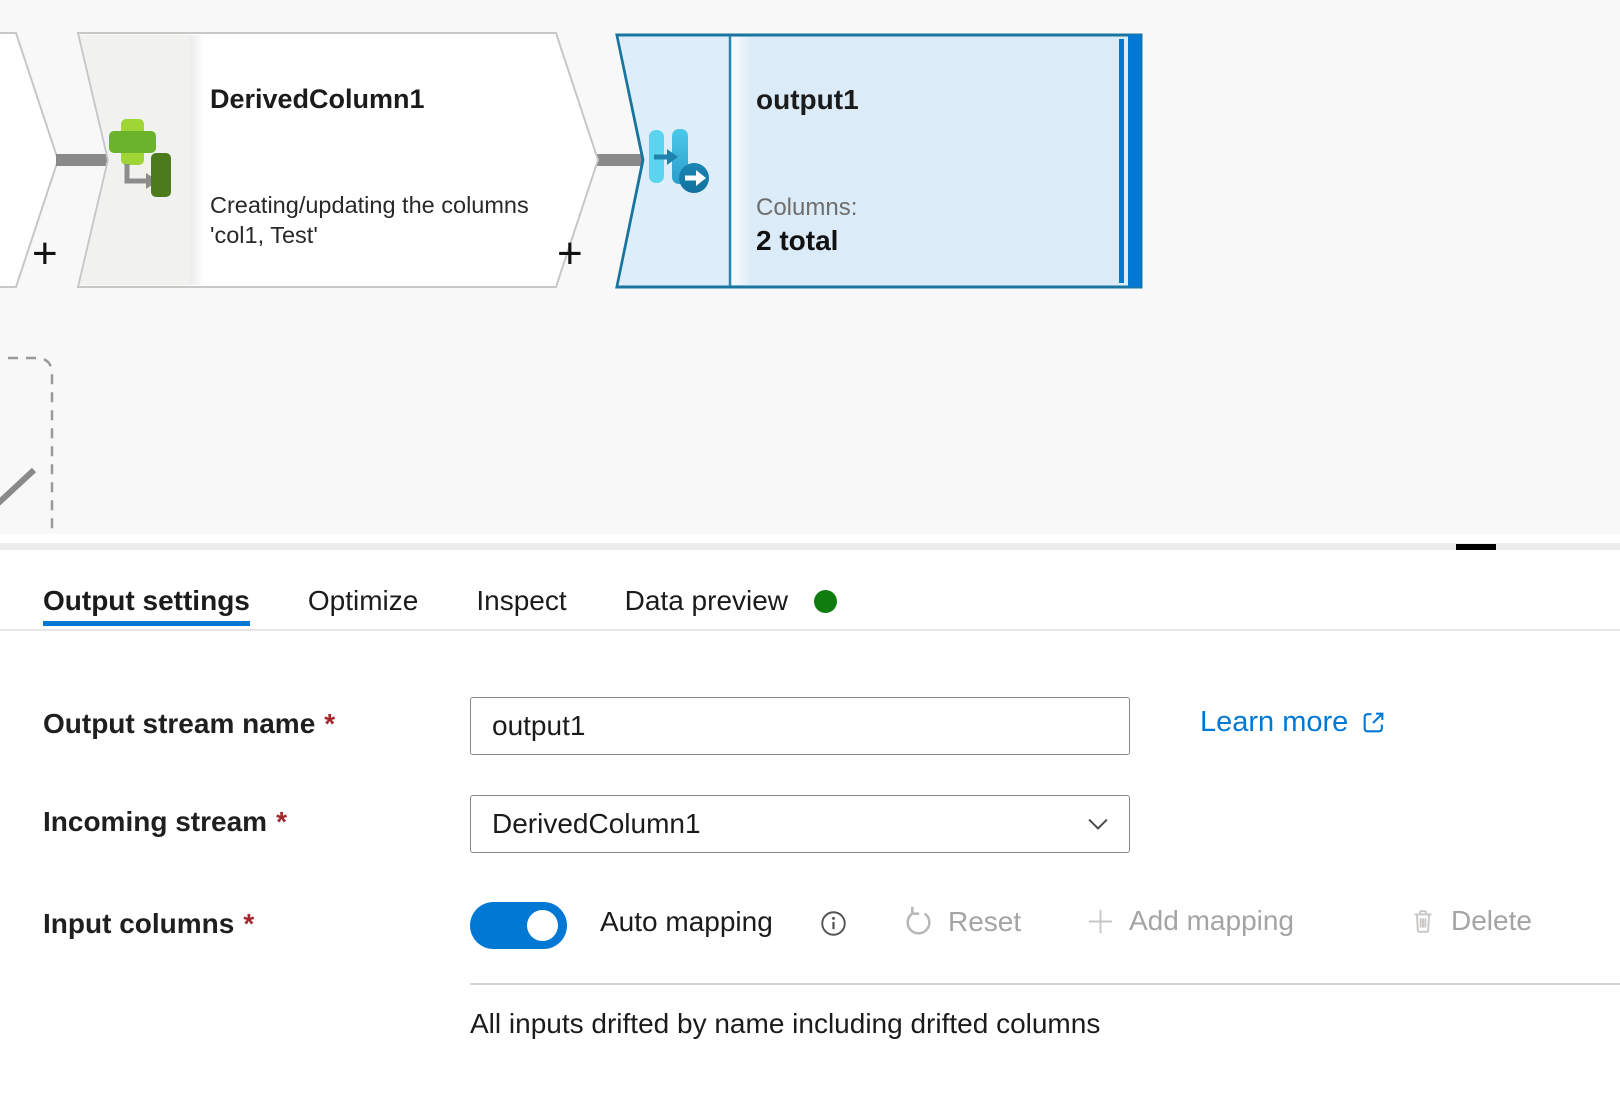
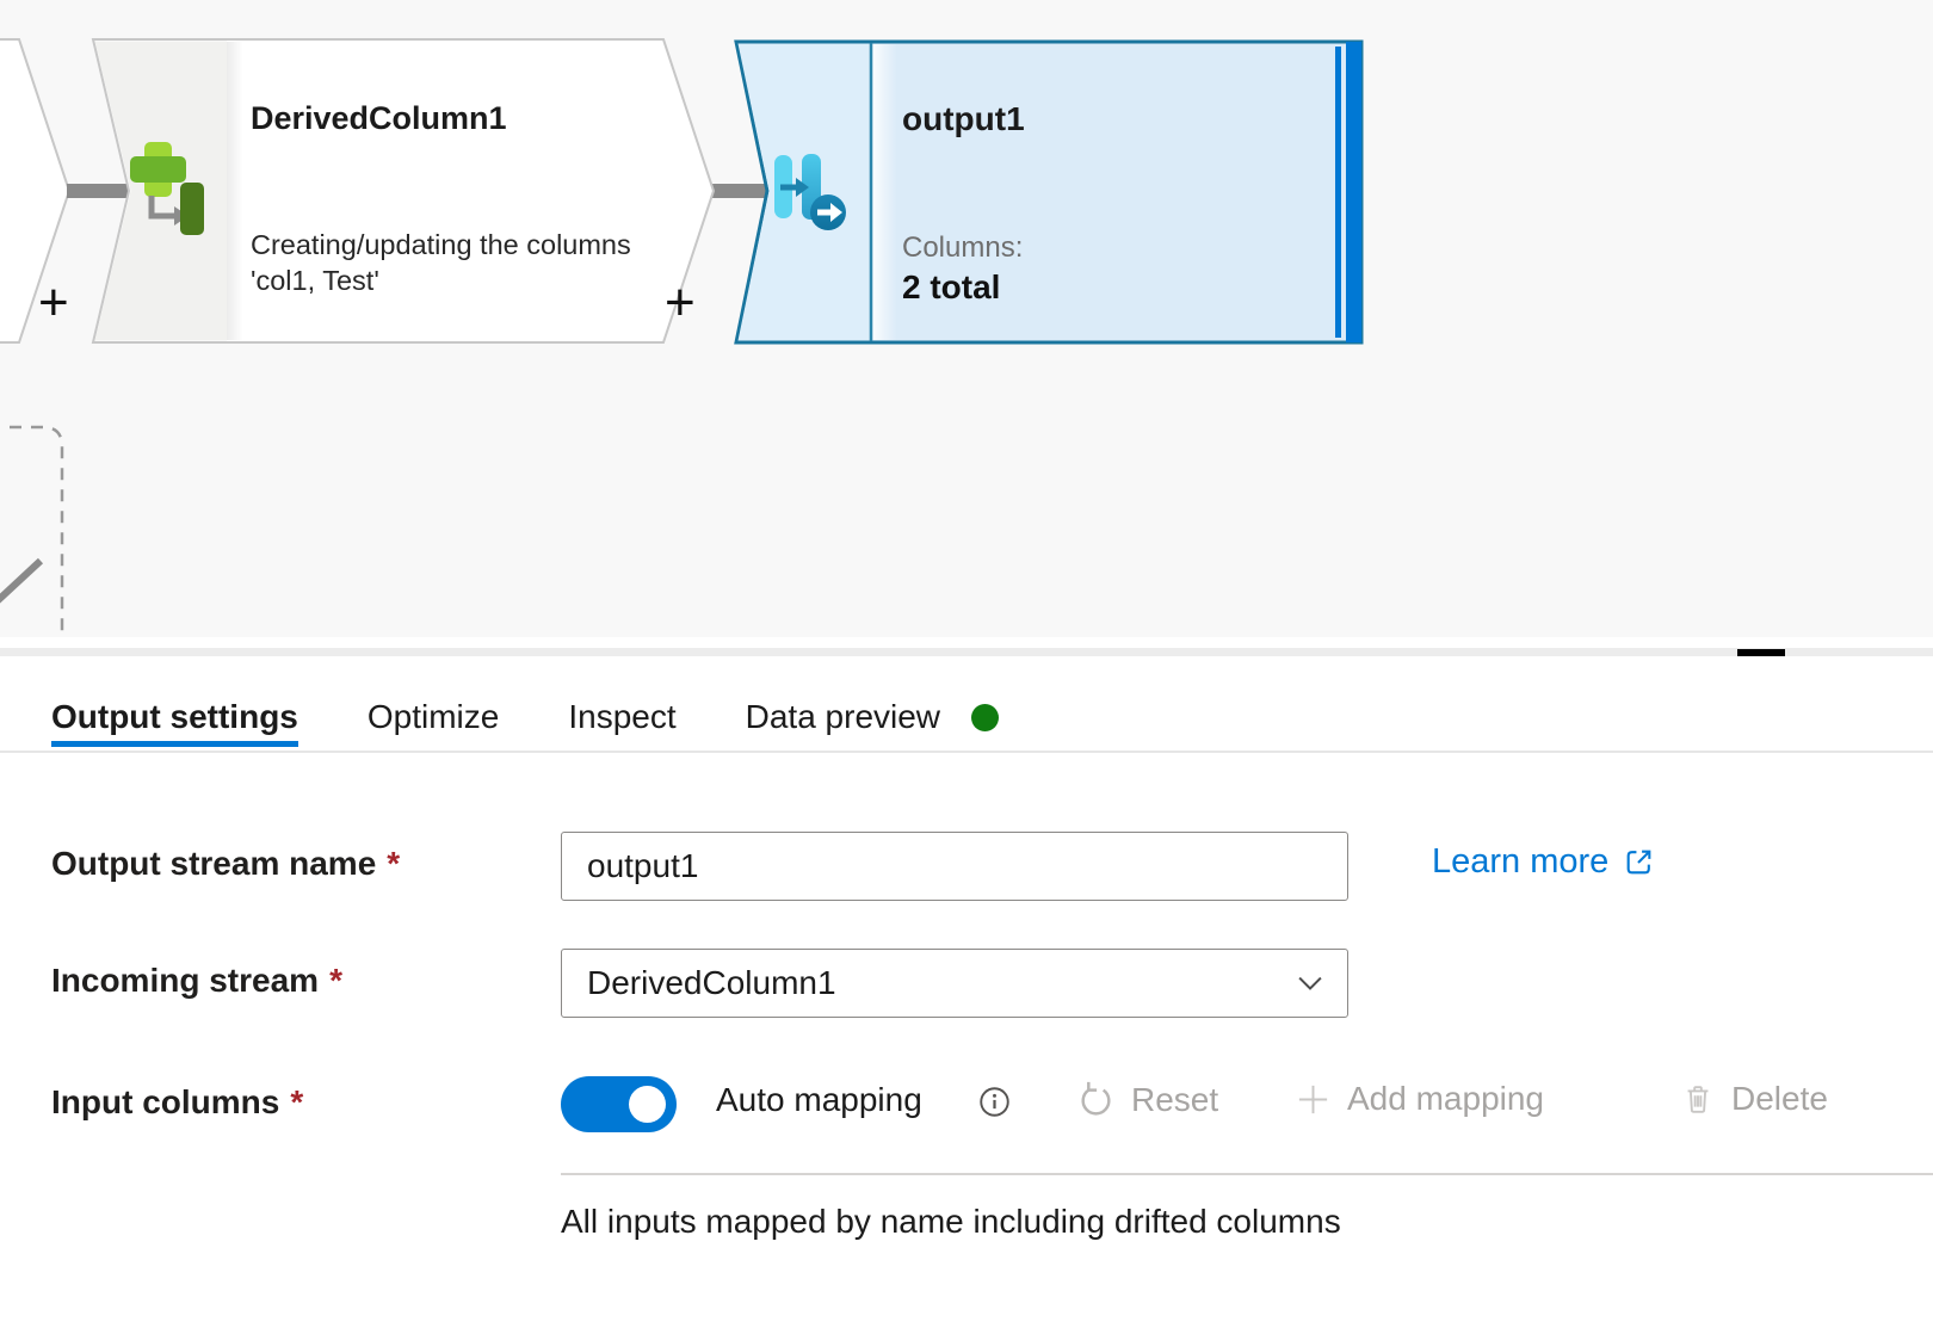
  DerivedColumn1
  Creating/updating the columns 'col1, Test'
  +
  +
  output1
  Columns:
  2 total
  Output settings
  Optimize
  Inspect
  Data preview
  Output stream name *
  output1
  Learn more
  Incoming stream *
  DerivedColumn1
  Input columns *
  Auto mapping
  Reset
  Add mapping
  Delete
- All inputs drifted by name including drifted columns
+ All inputs mapped by name including drifted columns
